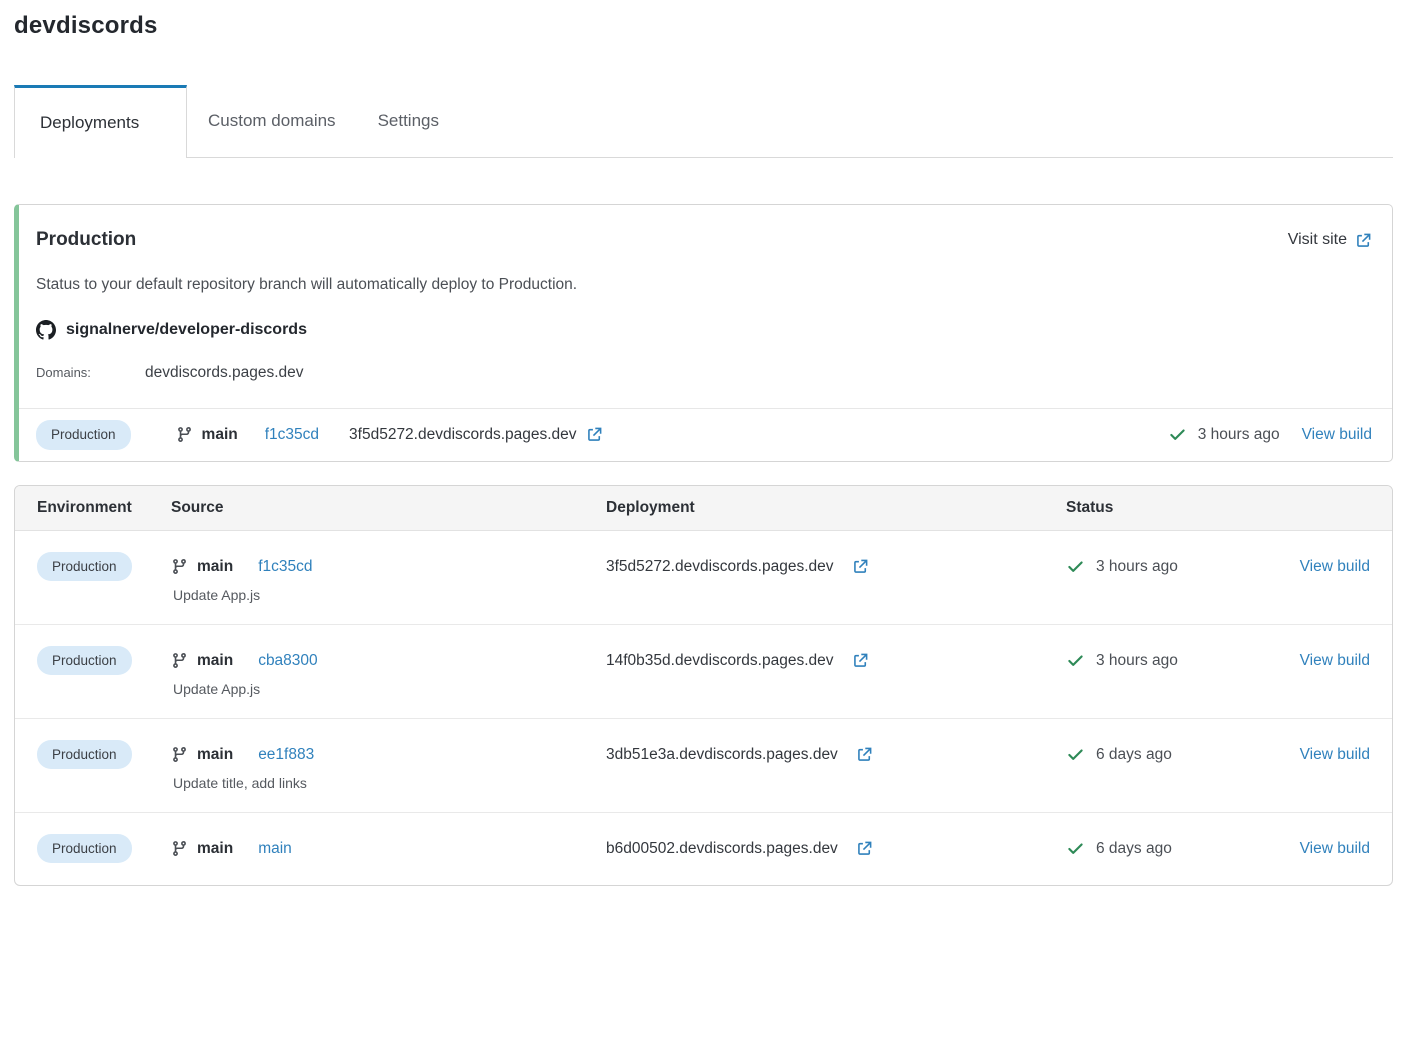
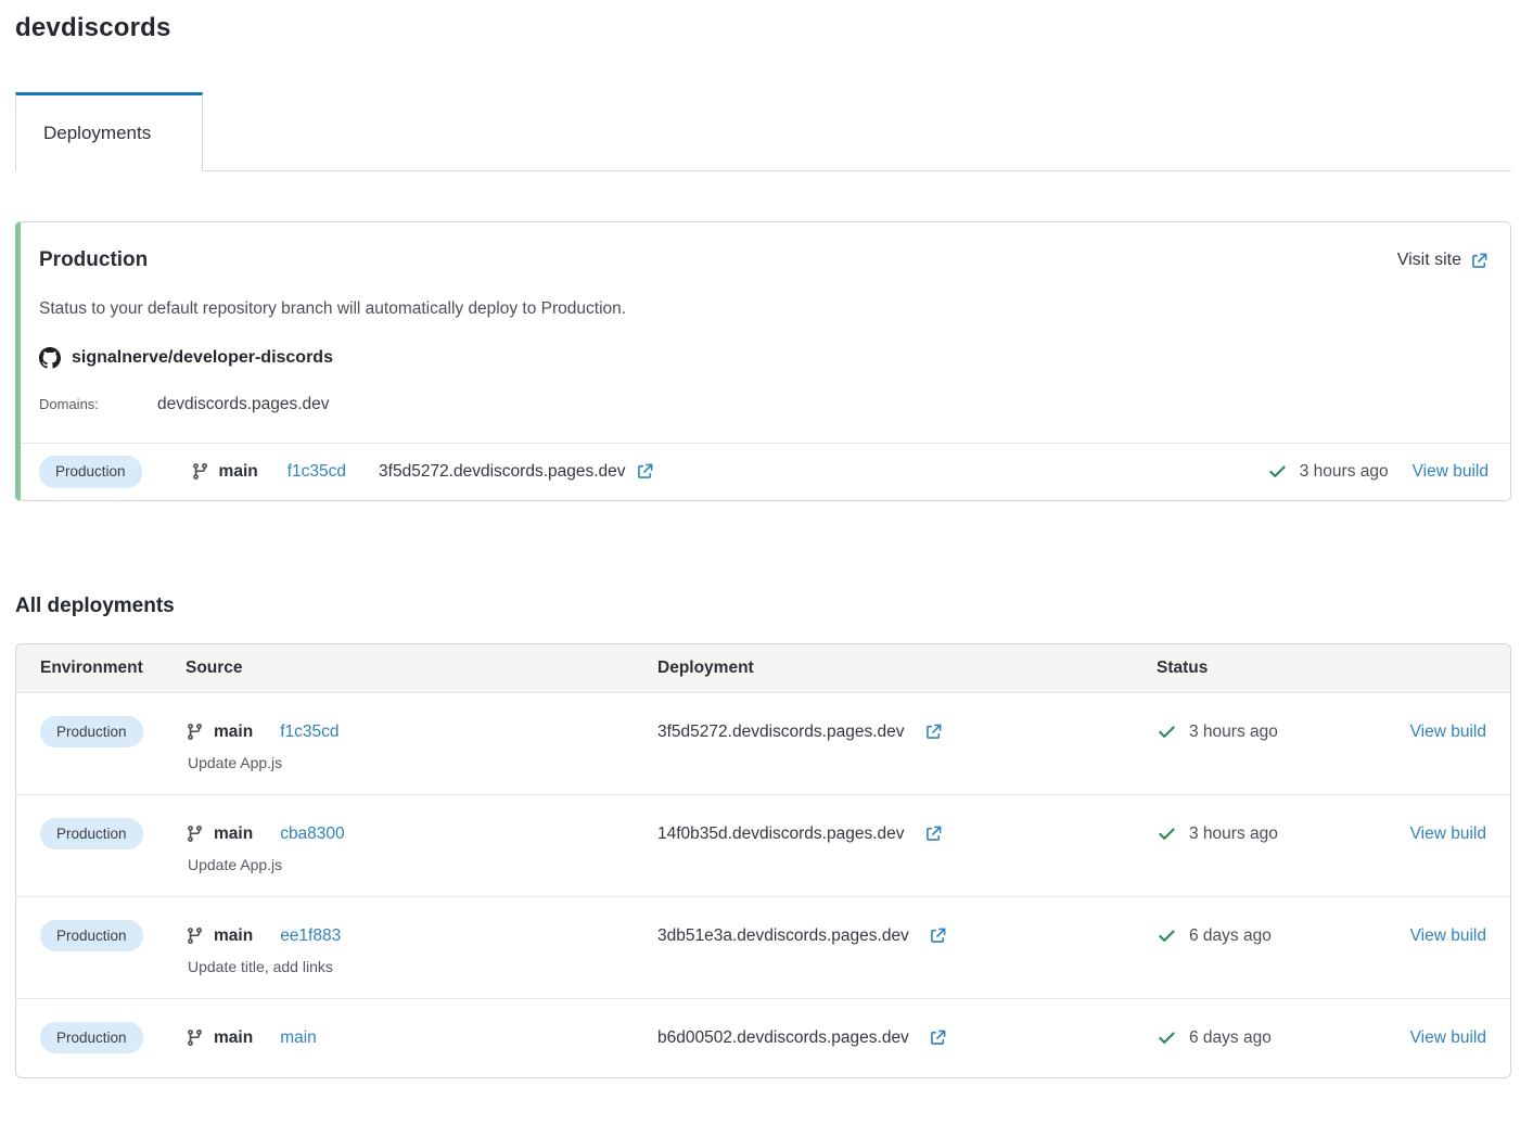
  devdiscords
  Deployments
- Custom domains
- Settings
  Production
  Visit site
  Status to your default repository branch will automatically deploy to Production.
  signalnerve/developer-discords
  Domains:
  devdiscords.pages.dev
  Production
  main
  f1c35cd
  3f5d5272.devdiscords.pages.dev
  3 hours ago
  View build
+ All deployments
  Environment
  Source
  Deployment
  Status
  Production
  main
  f1c35cd
  Update App.js
  3f5d5272.devdiscords.pages.dev
  3 hours ago
  View build
  Production
  main
  cba8300
  Update App.js
  14f0b35d.devdiscords.pages.dev
  3 hours ago
  View build
  Production
  main
  ee1f883
  Update title, add links
  3db51e3a.devdiscords.pages.dev
  6 days ago
  View build
  Production
  main
  main
  b6d00502.devdiscords.pages.dev
  6 days ago
  View build
